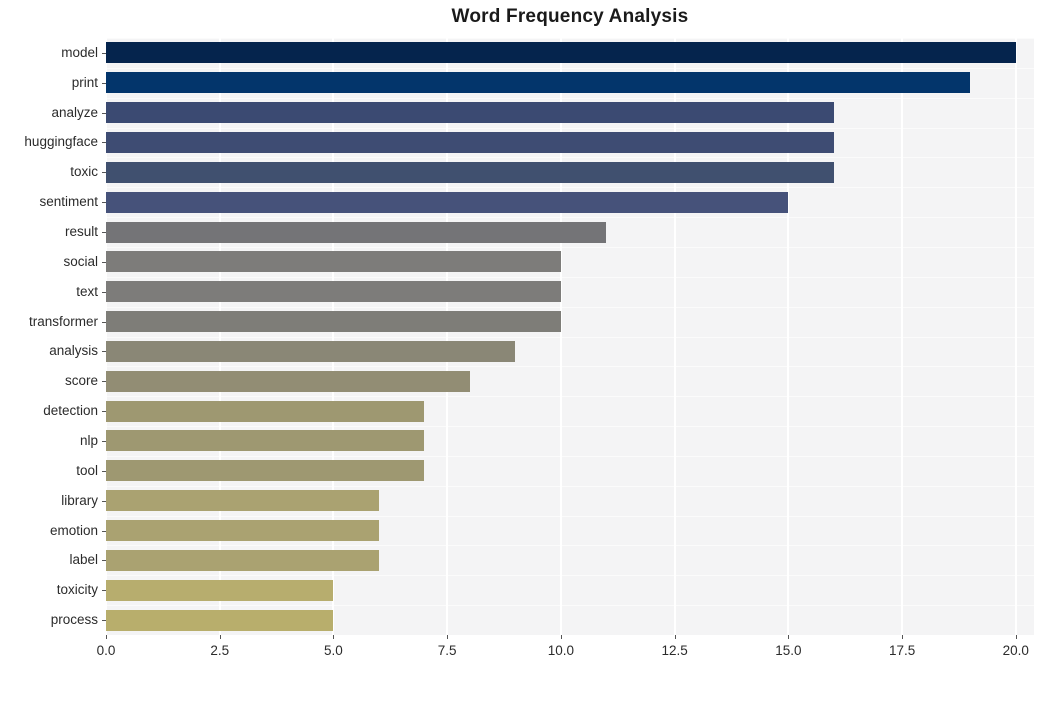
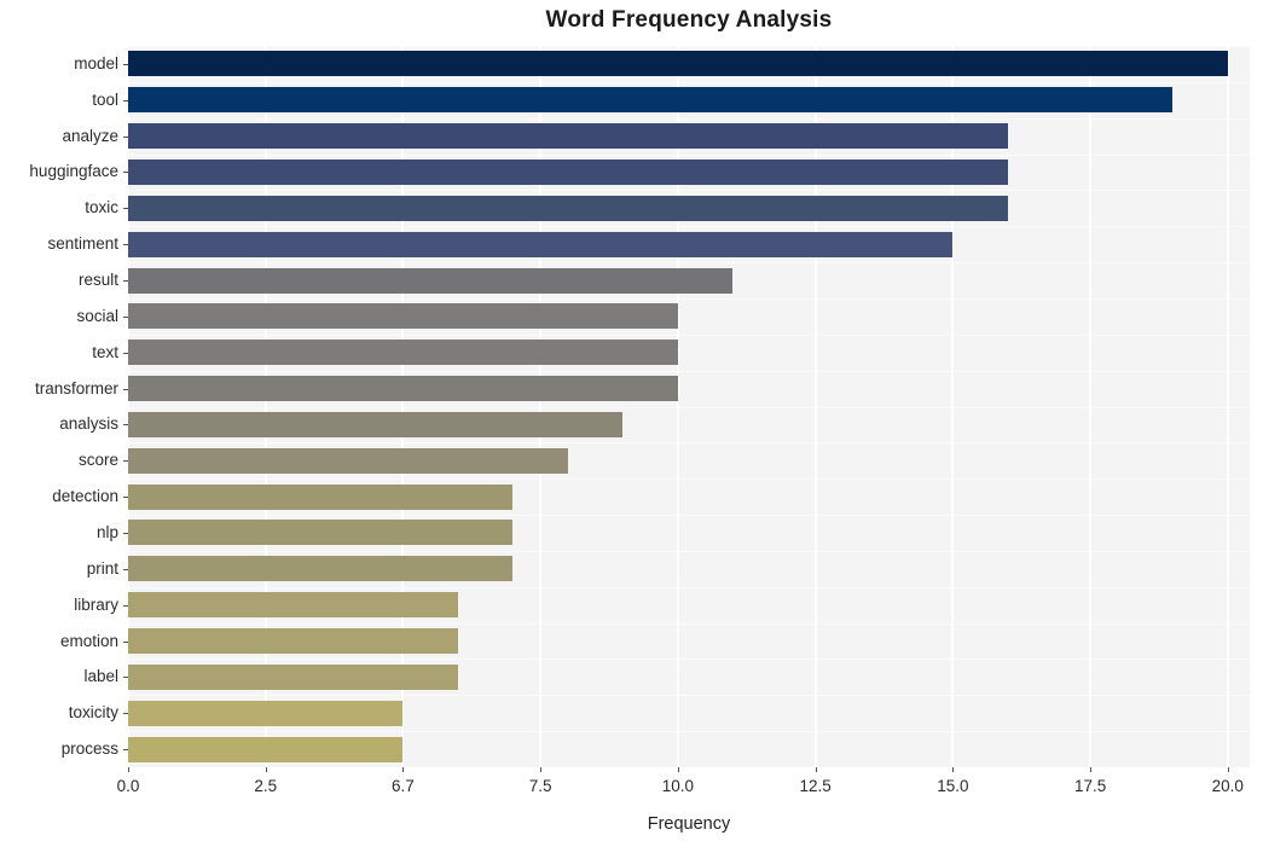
  Word Frequency Analysis
  model
- print
+ tool
  analyze
  huggingface
  toxic
  sentiment
  result
  social
  text
  transformer
  analysis
  score
  detection
  nlp
- tool
+ print
  library
  emotion
  label
  toxicity
  process
  0.0
  2.5
- 5.0
+ 6.7
  7.5
  10.0
  12.5
  15.0
  17.5
  20.0
+ Frequency
